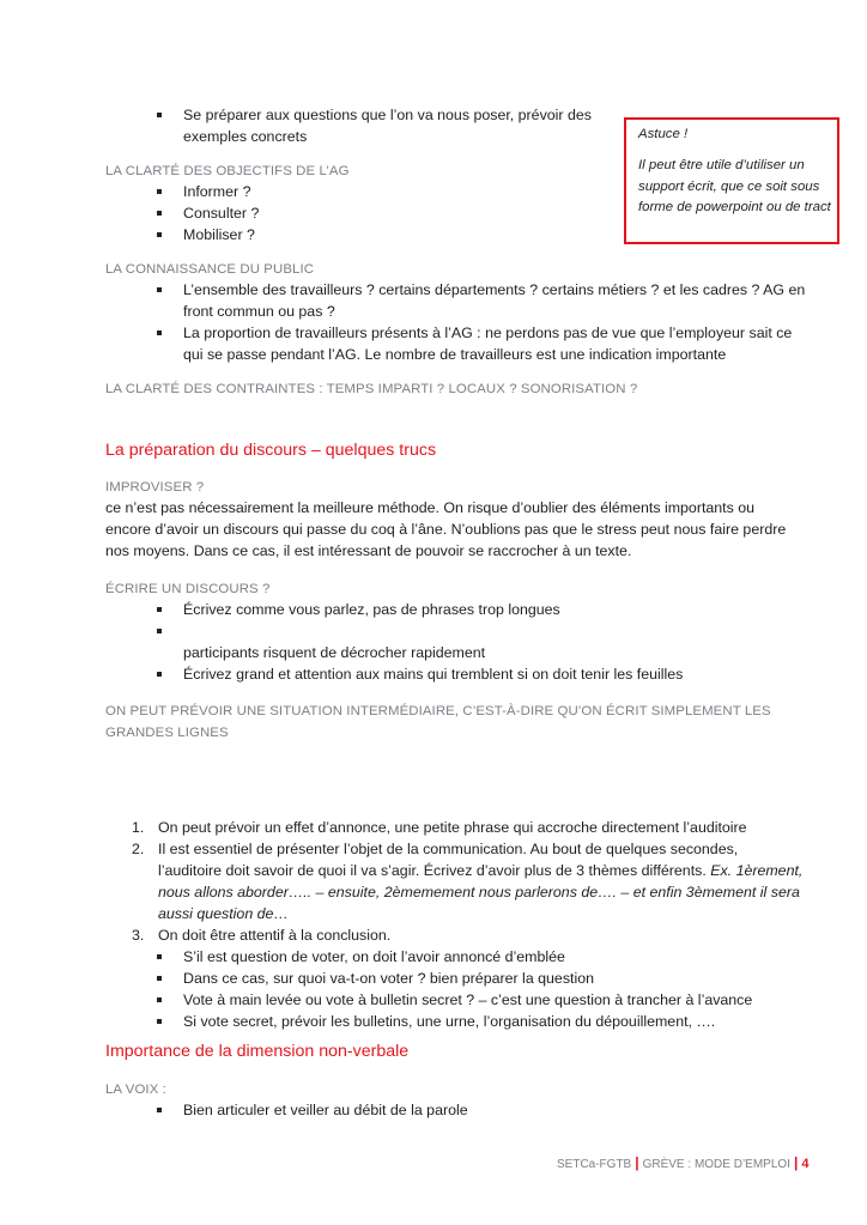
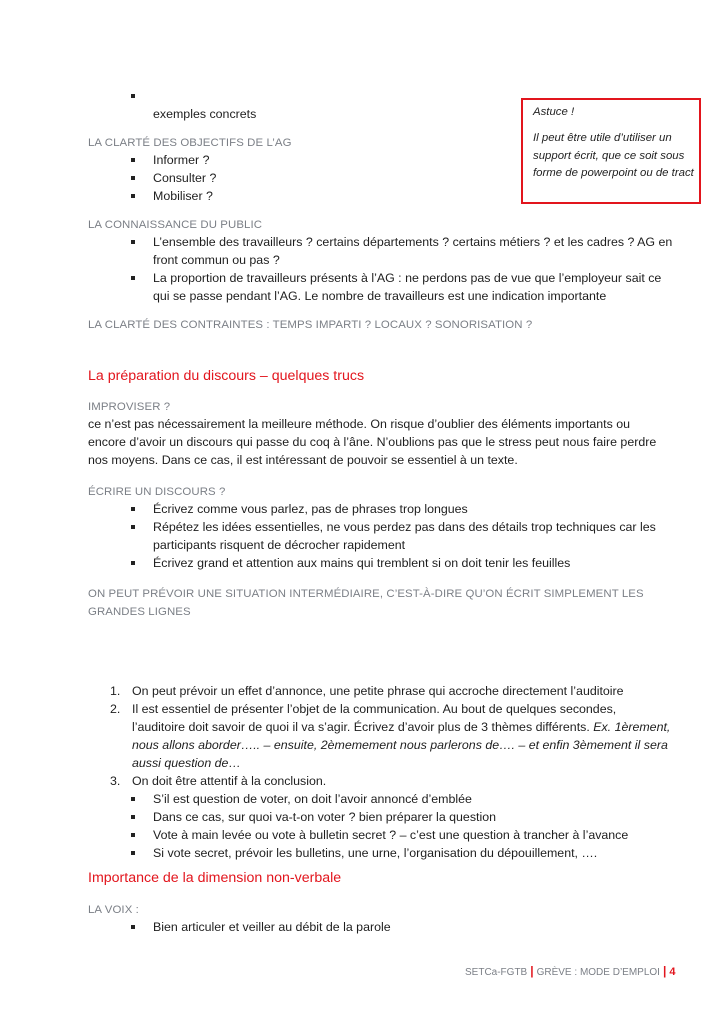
- Se préparer aux questions que l’on va nous poser, prévoir des
  exemples concrets
  Astuce !
  Il peut être utile d’utiliser un support écrit, que ce soit sous forme de powerpoint ou de tract
  LA CLARTÉ DES OBJECTIFS DE L’AG
  Informer ?
  Consulter ?
  Mobiliser ?
  LA CONNAISSANCE DU PUBLIC
  L’ensemble des travailleurs ? certains départements ? certains métiers ? et les cadres ? AG en
  front commun ou pas ?
  La proportion de travailleurs présents à l’AG : ne perdons pas de vue que l’employeur sait ce
  qui se passe pendant l’AG. Le nombre de travailleurs est une indication importante
  LA CLARTÉ DES CONTRAINTES : TEMPS IMPARTI ? LOCAUX ? SONORISATION ?
  La préparation du discours – quelques trucs
  IMPROVISER ?
  ce n’est pas nécessairement la meilleure méthode. On risque d’oublier des éléments importants ou
  encore d’avoir un discours qui passe du coq à l’âne. N’oublions pas que le stress peut nous faire perdre
- nos moyens. Dans ce cas, il est intéressant de pouvoir se raccrocher à un texte.
+ nos moyens. Dans ce cas, il est intéressant de pouvoir se essentiel à un texte.
  ÉCRIRE UN DISCOURS ?
  Écrivez comme vous parlez, pas de phrases trop longues
+ Répétez les idées essentielles, ne vous perdez pas dans des détails trop techniques car les
  participants risquent de décrocher rapidement
  Écrivez grand et attention aux mains qui tremblent si on doit tenir les feuilles
  ON PEUT PRÉVOIR UNE SITUATION INTERMÉDIAIRE, C’EST-À-DIRE QU’ON ÉCRIT SIMPLEMENT LES
  GRANDES LIGNES
  1.
  On peut prévoir un effet d’annonce, une petite phrase qui accroche directement l’auditoire
  2.
  Il est essentiel de présenter l’objet de la communication. Au bout de quelques secondes,
  l’auditoire doit savoir de quoi il va s’agir. Écrivez d’avoir plus de 3 thèmes différents. Ex. 1èrement,
  nous allons aborder….. – ensuite, 2èmemement nous parlerons de…. – et enfin 3èmement il sera
  aussi question de…
  3.
  On doit être attentif à la conclusion.
  S’il est question de voter, on doit l’avoir annoncé d’emblée
  Dans ce cas, sur quoi va-t-on voter ? bien préparer la question
  Vote à main levée ou vote à bulletin secret ? – c’est une question à trancher à l’avance
  Si vote secret, prévoir les bulletins, une urne, l’organisation du dépouillement, ….
  Importance de la dimension non-verbale
  LA VOIX :
  Bien articuler et veiller au débit de la parole
  SETCa-FGTB | GRÈVE : MODE D’EMPLOI | 4
